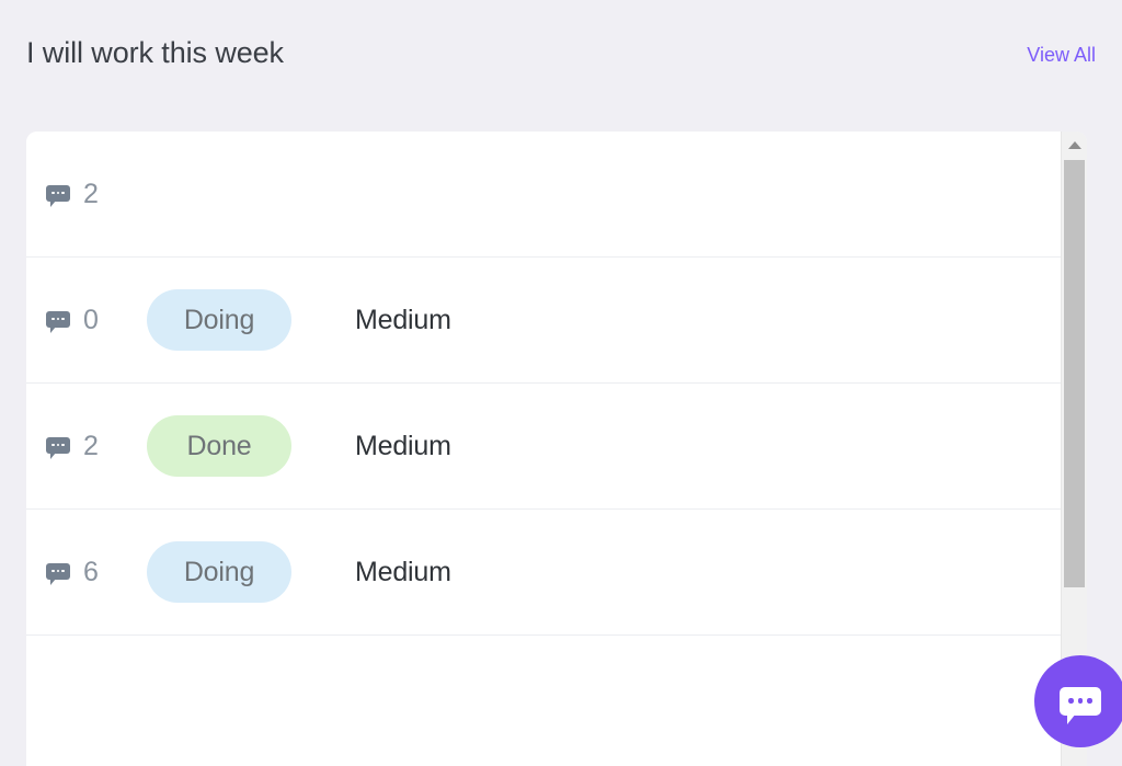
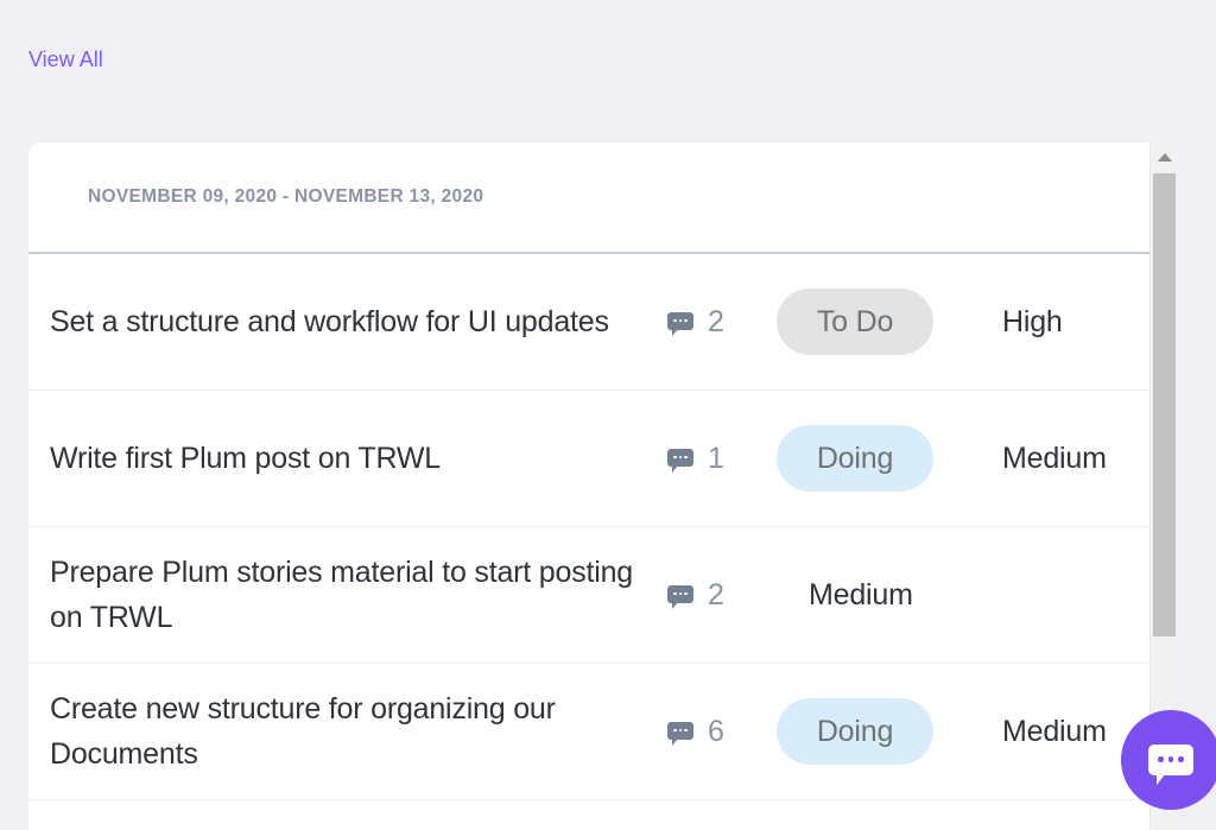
- I will work this week
  View All
+ NOVEMBER 09, 2020 - NOVEMBER 13, 2020
+ Set a structure and workflow for UI updates
  2
+ To Do
+ High
+ Write first Plum post on TRWL
- 0
+ 1
  Doing
  Medium
+ Prepare Plum stories material to start posting on TRWL
  2
- Done
  Medium
+ Create new structure for organizing our Documents
  6
  Doing
  Medium
